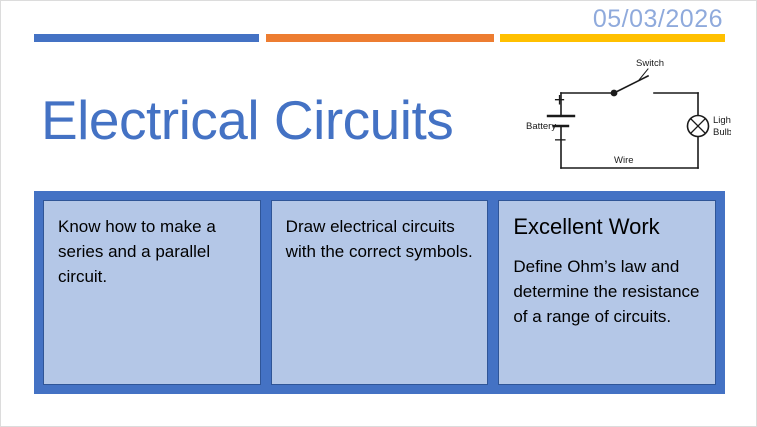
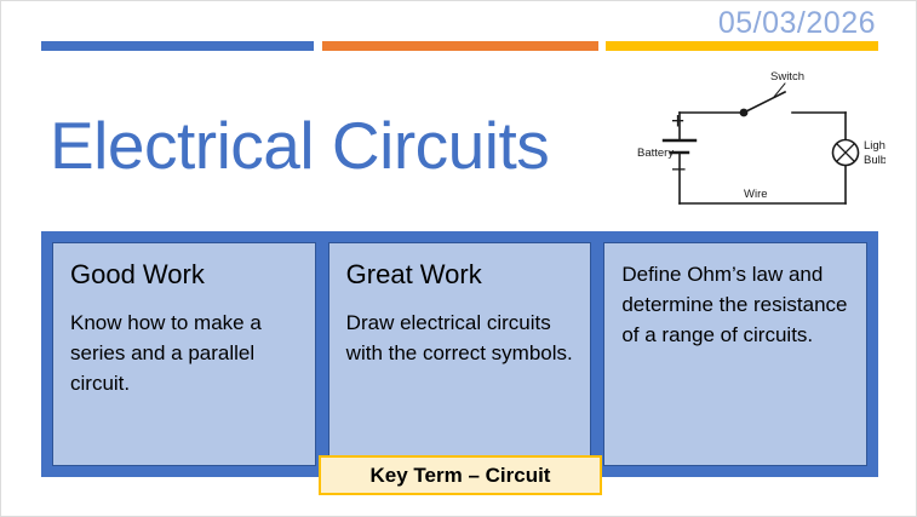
  05/03/2026
  Electrical Circuits
  Switch
  Battery
  Ligh
  Bulb
  Wire
  +
  –
+ Good Work
  Know how to make a series and a parallel circuit.
+ Great Work
  Draw electrical circuits with the correct symbols.
- Excellent Work
  Define Ohm’s law and determine the resistance of a range of circuits.
+ Key Term – Circuit
